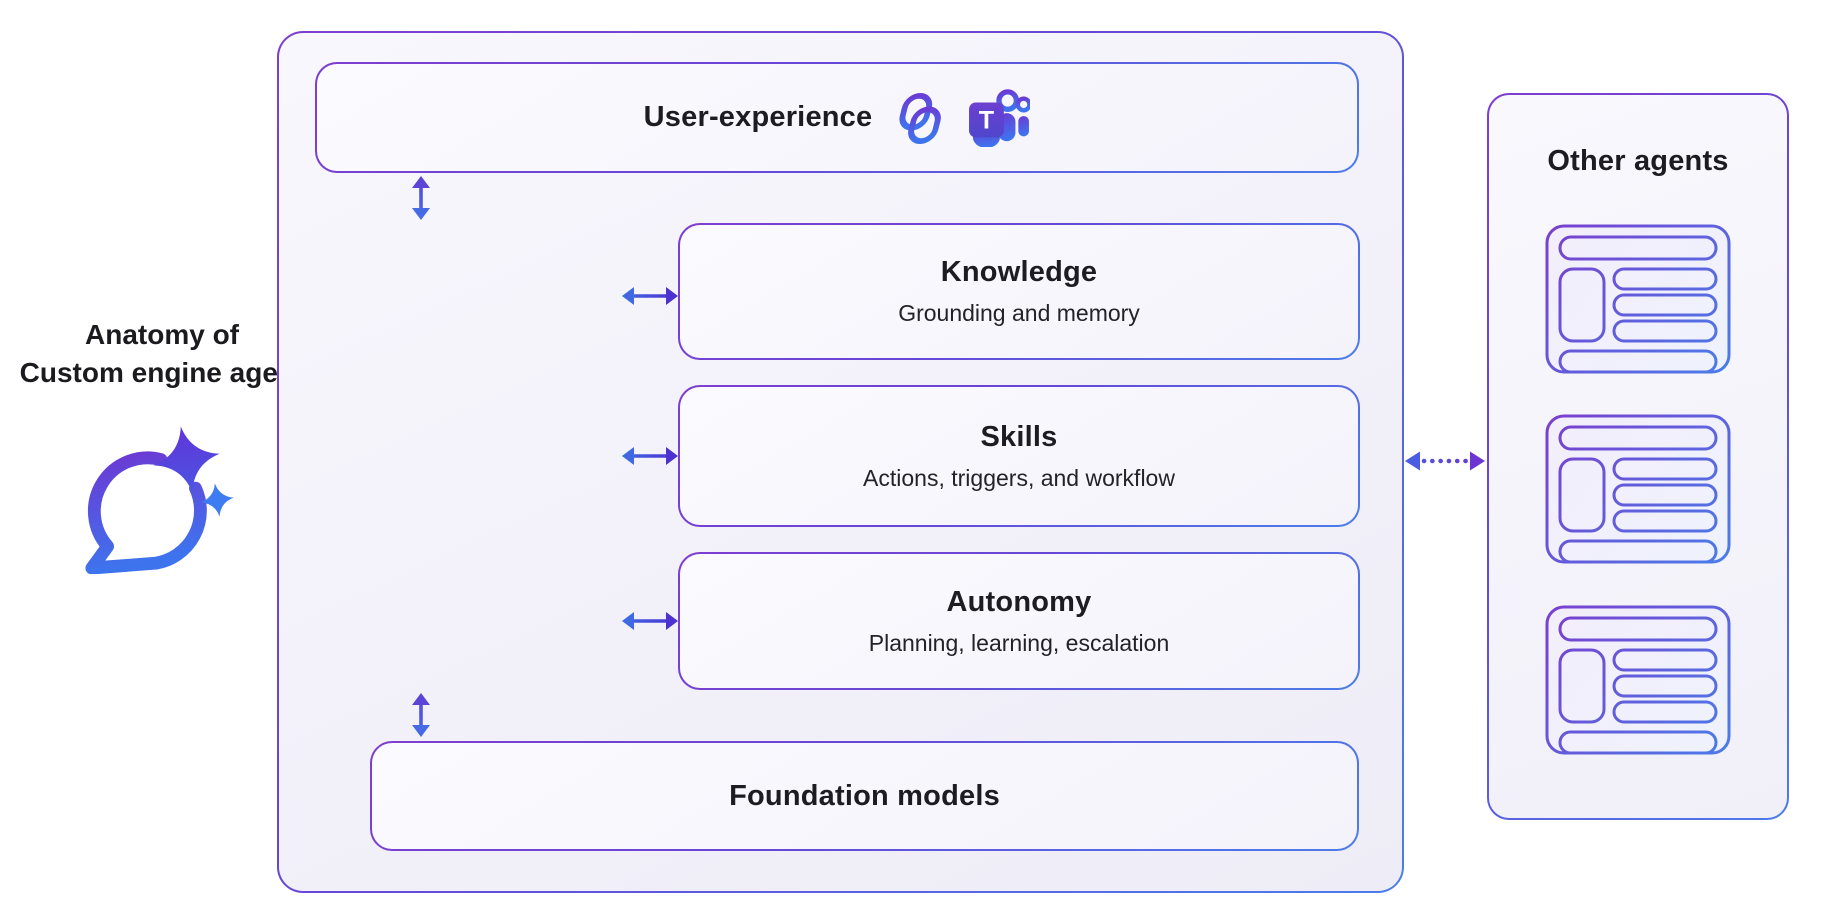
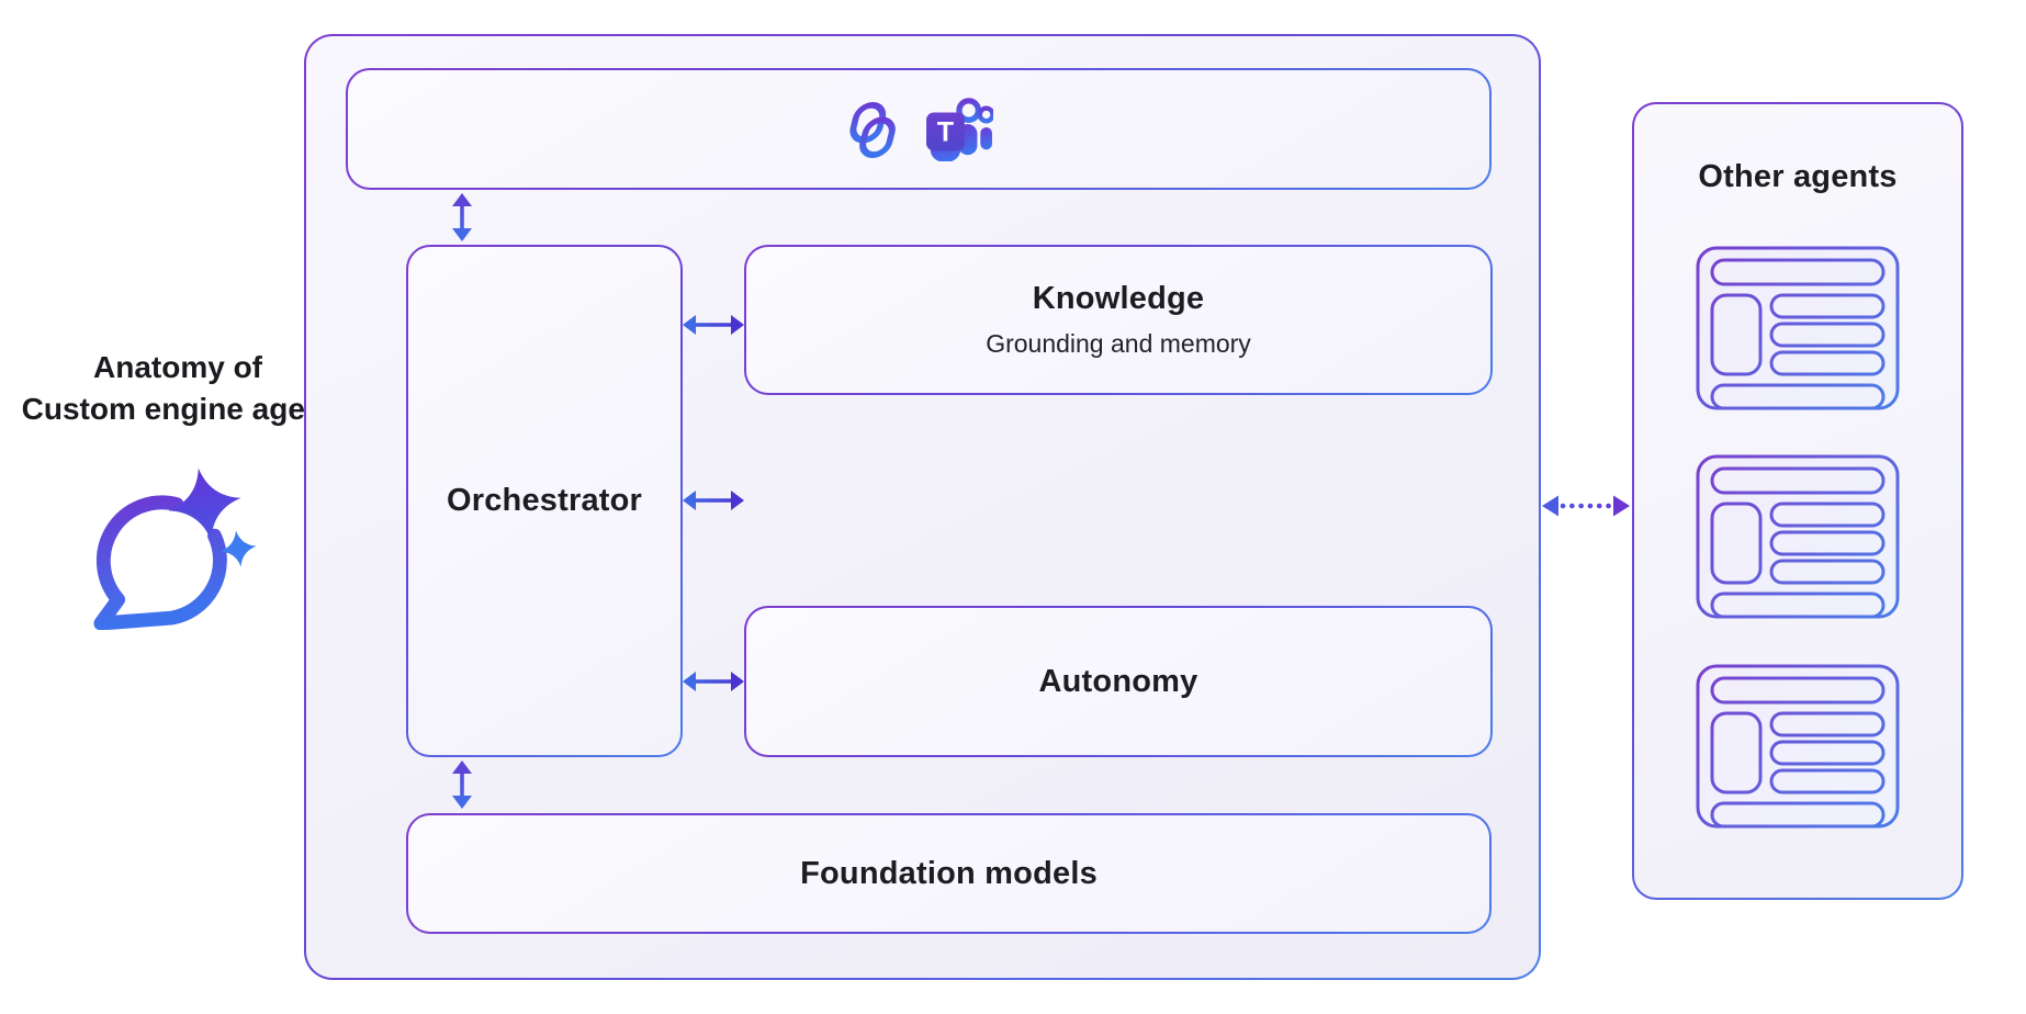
  Anatomy of
  Custom engine age
- User-experience
  T
+ Orchestrator
  Knowledge
  Grounding and memory
- Skills
- Actions, triggers, and workflow
  Autonomy
- Planning, learning, escalation
  Foundation models
  Other agents
